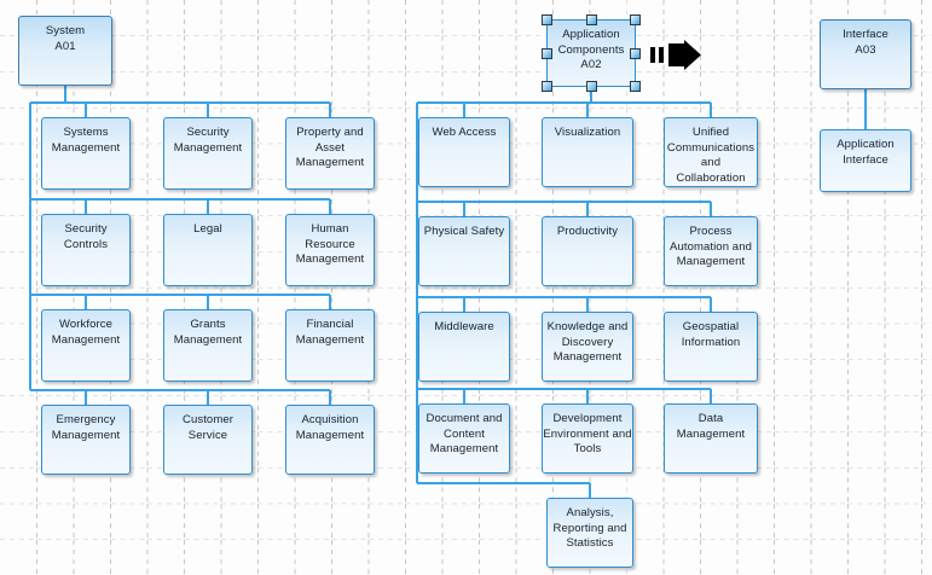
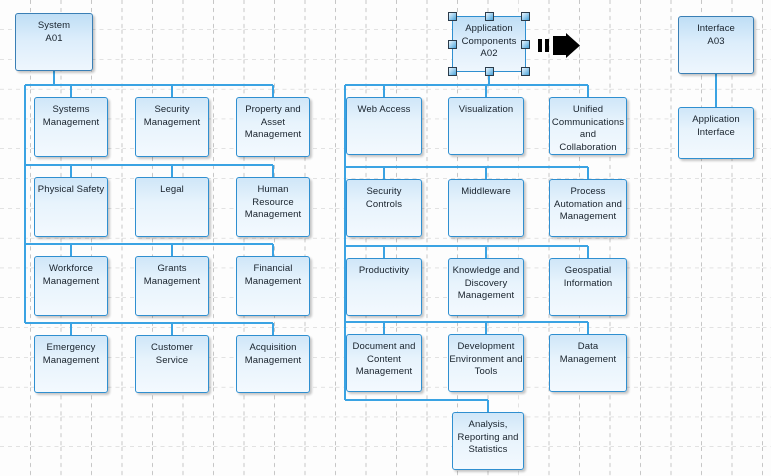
  System
  A01
  Application
  Components
  A02
  Interface
  A03
  Systems
  Management
  Security
  Management
  Property and
  Asset
  Management
- Security Controls
+ Physical Safety
  Legal
  Human
  Resource
  Management
  Workforce
  Management
  Grants
  Management
  Financial
  Management
  Emergency
  Management
  Customer
  Service
  Acquisition
  Management
  Web Access
  Visualization
  Unified
  Communications
  and Collaboration
- Physical Safety
+ Security Controls
- Productivity
+ Middleware
  Process
  Automation and
  Management
- Middleware
+ Productivity
  Knowledge and
  Discovery
  Management
  Geospatial
  Information
  Document and
  Content
  Management
  Development
  Environment and
  Tools
  Data
  Management
  Analysis,
  Reporting and
  Statistics
  Application
  Interface
